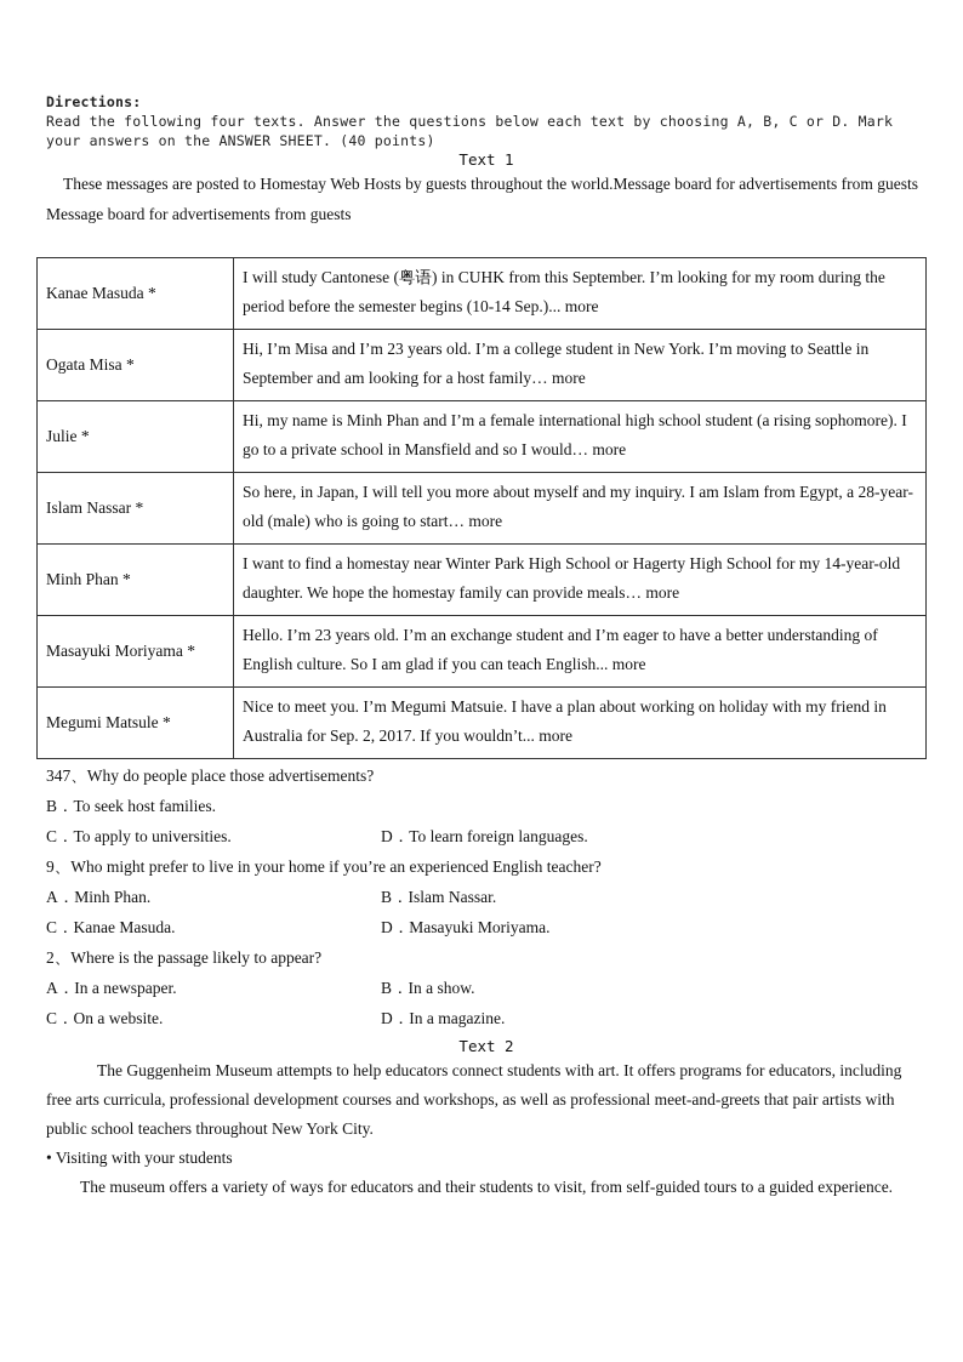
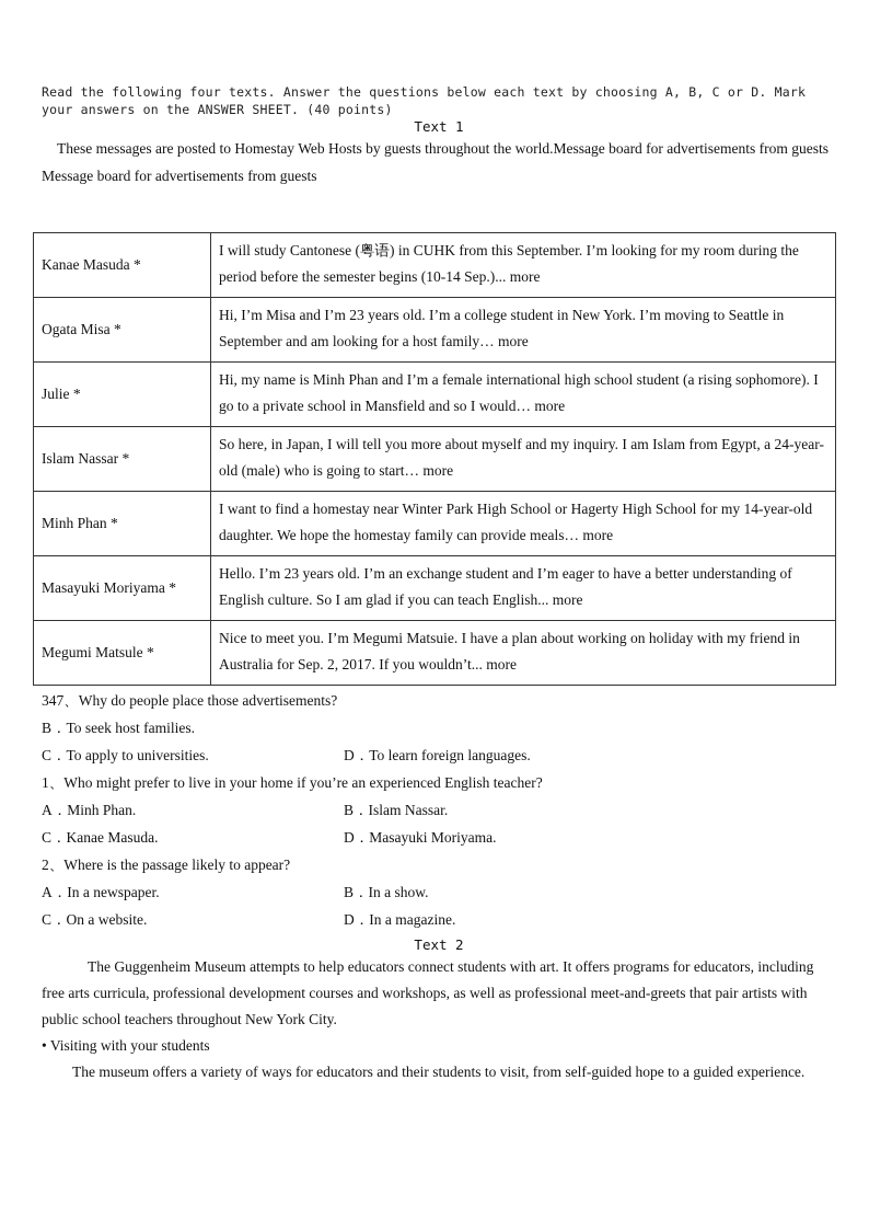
- Directions:
  Read the following four texts. Answer the questions below each text by choosing A, B, C or D. Mark your answers on the ANSWER SHEET. (40 points)
  Text 1
  These messages are posted to Homestay Web Hosts by guests throughout the world.Message board for advertisements from guests
  Message board for advertisements from guests
  Kanae Masuda *	I will study Cantonese (粤语) in CUHK from this September. I’m looking for my room during the period before the semester begins (10-14 Sep.)... more
  Ogata Misa *	Hi, I’m Misa and I’m 23 years old. I’m a college student in New York. I’m moving to Seattle in September and am looking for a host family… more
  Julie *	Hi, my name is Minh Phan and I’m a female international high school student (a rising sophomore). I go to a private school in Mansfield and so I would… more
- Islam Nassar *	So here, in Japan, I will tell you more about myself and my inquiry. I am Islam from Egypt, a 28-year-old (male) who is going to start… more
+ Islam Nassar *	So here, in Japan, I will tell you more about myself and my inquiry. I am Islam from Egypt, a 24-year-old (male) who is going to start… more
  Minh Phan *	I want to find a homestay near Winter Park High School or Hagerty High School for my 14-year-old daughter. We hope the homestay family can provide meals… more
  Masayuki Moriyama *	Hello. I’m 23 years old. I’m an exchange student and I’m eager to have a better understanding of English culture. So I am glad if you can teach English... more
  Megumi Matsule *	Nice to meet you. I’m Megumi Matsuie. I have a plan about working on holiday with my friend in Australia for Sep. 2, 2017. If you wouldn’t... more
  347、Why do people place those advertisements?
  B．To seek host families.
  C．To apply to universities.
  D．To learn foreign languages.
- 9、Who might prefer to live in your home if you’re an experienced English teacher?
+ 1、Who might prefer to live in your home if you’re an experienced English teacher?
  A．Minh Phan.
  B．Islam Nassar.
  C．Kanae Masuda.
  D．Masayuki Moriyama.
  2、Where is the passage likely to appear?
  A．In a newspaper.
  B．In a show.
  C．On a website.
  D．In a magazine.
  Text 2
  The Guggenheim Museum attempts to help educators connect students with art. It offers programs for educators, including free arts curricula, professional development courses and workshops, as well as professional meet-and-greets that pair artists with public school teachers throughout New York City.
  • Visiting with your students
- The museum offers a variety of ways for educators and their students to visit, from self-guided tours to a guided experience.
+ The museum offers a variety of ways for educators and their students to visit, from self-guided hope to a guided experience.
